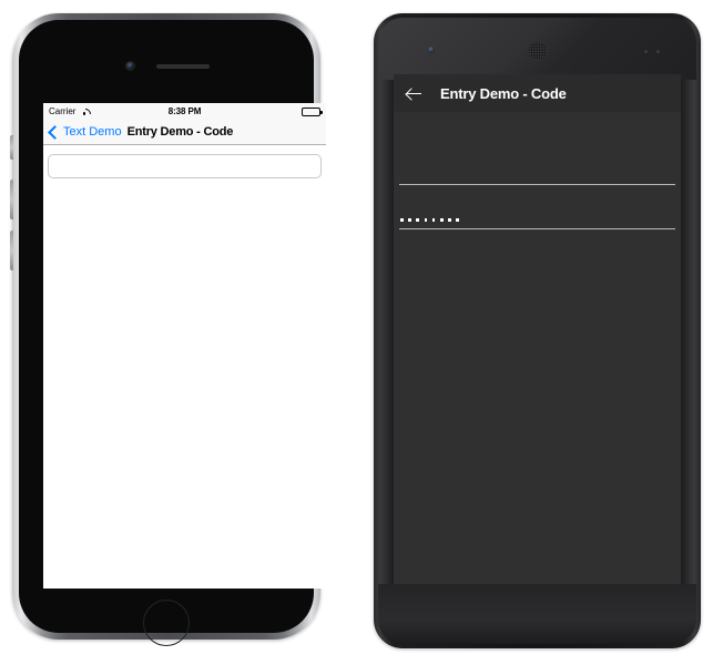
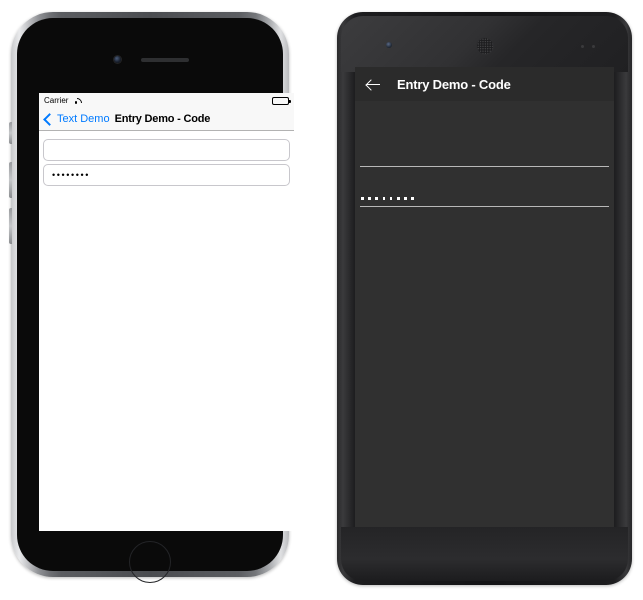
  Carrier
- 8:38 PM
  Text Demo
  Entry Demo - Code
+ ••••••••
  Entry Demo - Code
